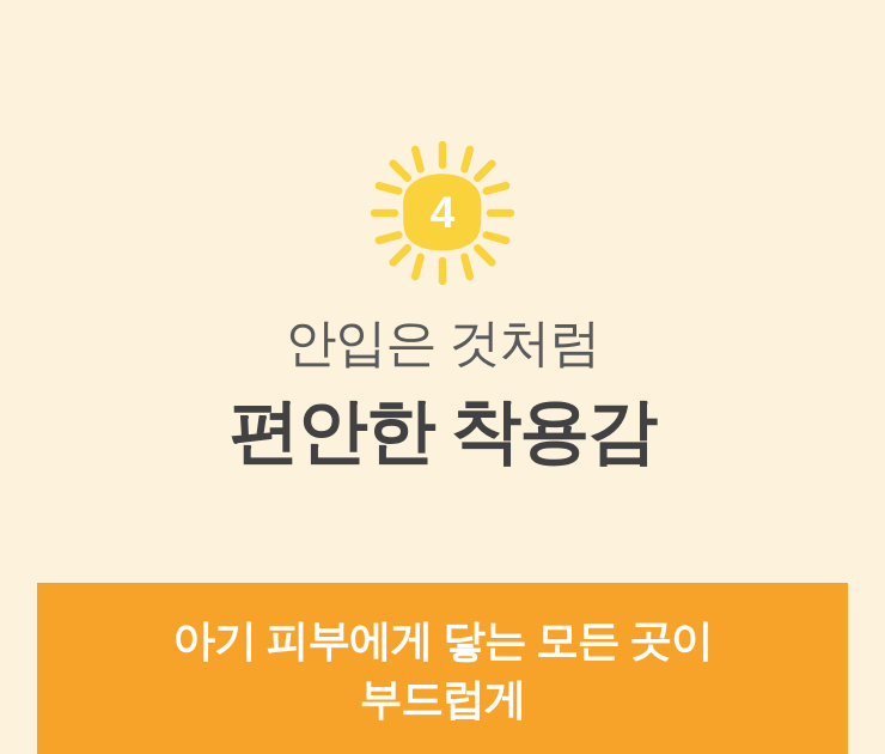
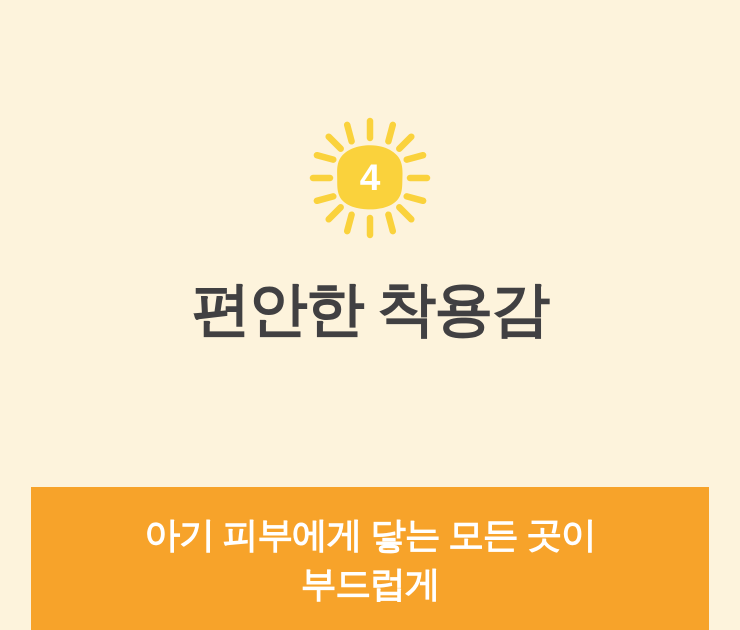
  4
- 안입은 것처럼
  편안한 착용감
  아기 피부에게 닿는 모든 곳이
  부드럽게
